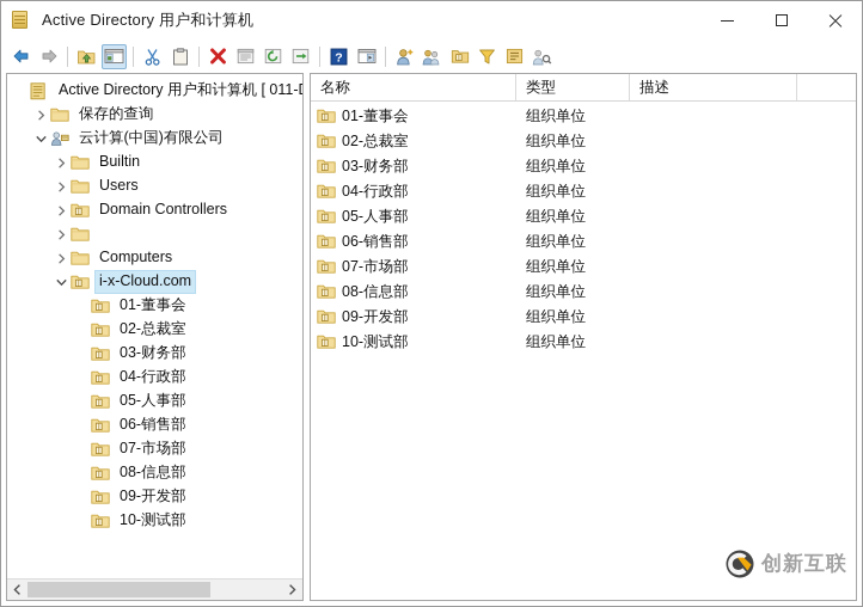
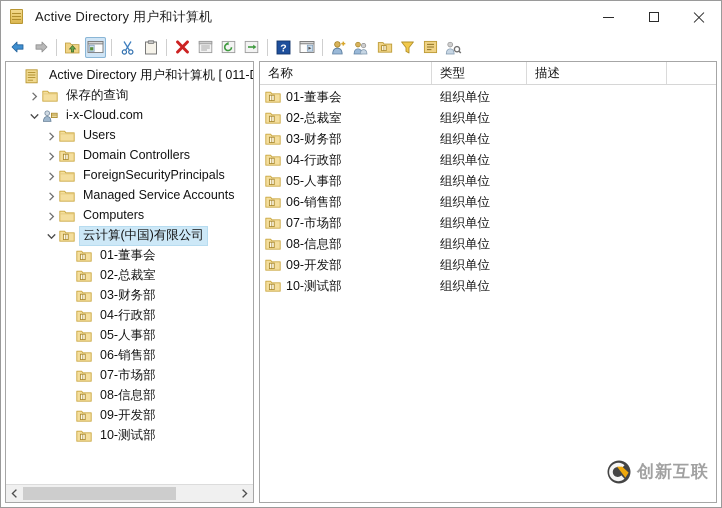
  Active Directory 用户和计算机
  ?
  Active Directory 用户和计算机 [ 011-
  保存的查询
- 云计算(中国)有限公司
+ i-x-Cloud.com
- Builtin
  Users
  Domain Controllers
+ ForeignSecurityPrincipals
+ Managed Service Accounts
  Computers
- i-x-Cloud.com
+ 云计算(中国)有限公司
  01-董事会
  02-总裁室
  03-财务部
  04-行政部
  05-人事部
  06-销售部
  07-市场部
  08-信息部
  09-开发部
  10-测试部
  名称
  类型
  描述
  01-董事会
  组织单位
  02-总裁室
  组织单位
  03-财务部
  组织单位
  04-行政部
  组织单位
  05-人事部
  组织单位
  06-销售部
  组织单位
  07-市场部
  组织单位
  08-信息部
  组织单位
  09-开发部
  组织单位
  10-测试部
  组织单位
  创新互联
